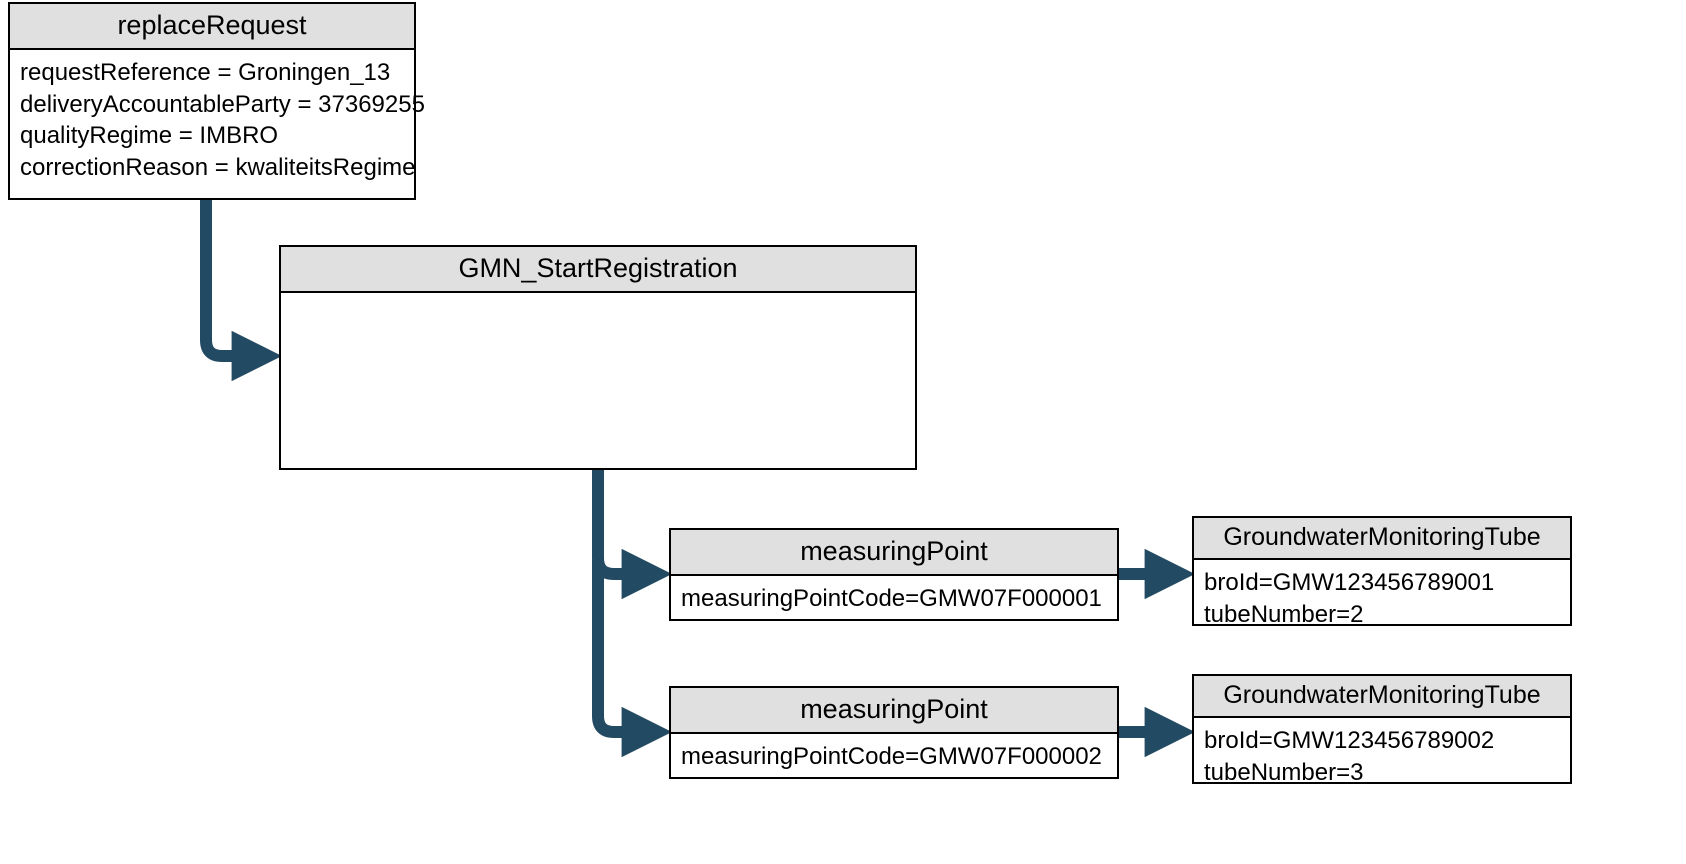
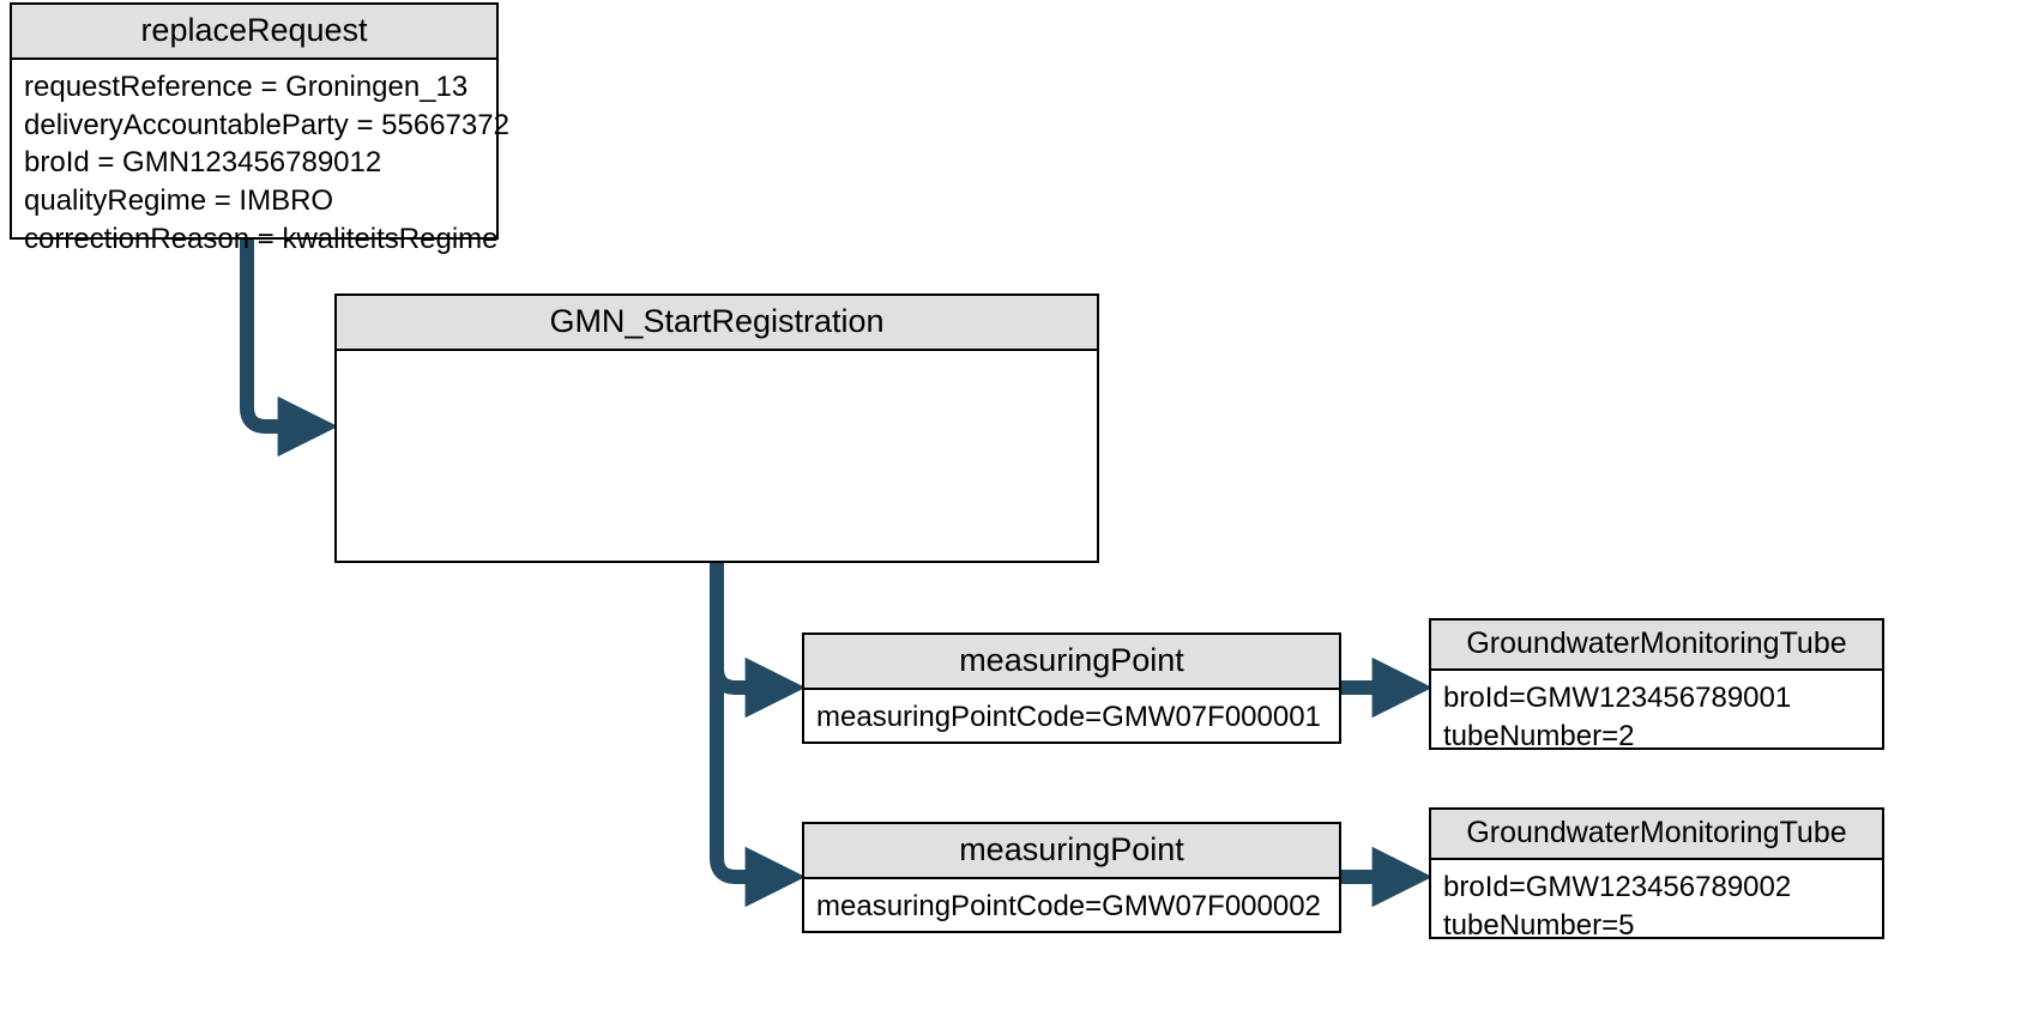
  replaceRequest
  requestReference = Groningen_13
- deliveryAccountableParty = 37369255
+ deliveryAccountableParty = 55667372
+ broId = GMN123456789012
  qualityRegime = IMBRO
  correctionReason = kwaliteitsRegime
  GMN_StartRegistration
  measuringPoint
  measuringPointCode=GMW07F000001
  measuringPoint
  measuringPointCode=GMW07F000002
  GroundwaterMonitoringTube
  broId=GMW123456789001
  tubeNumber=2
  GroundwaterMonitoringTube
  broId=GMW123456789002
- tubeNumber=3
+ tubeNumber=5
